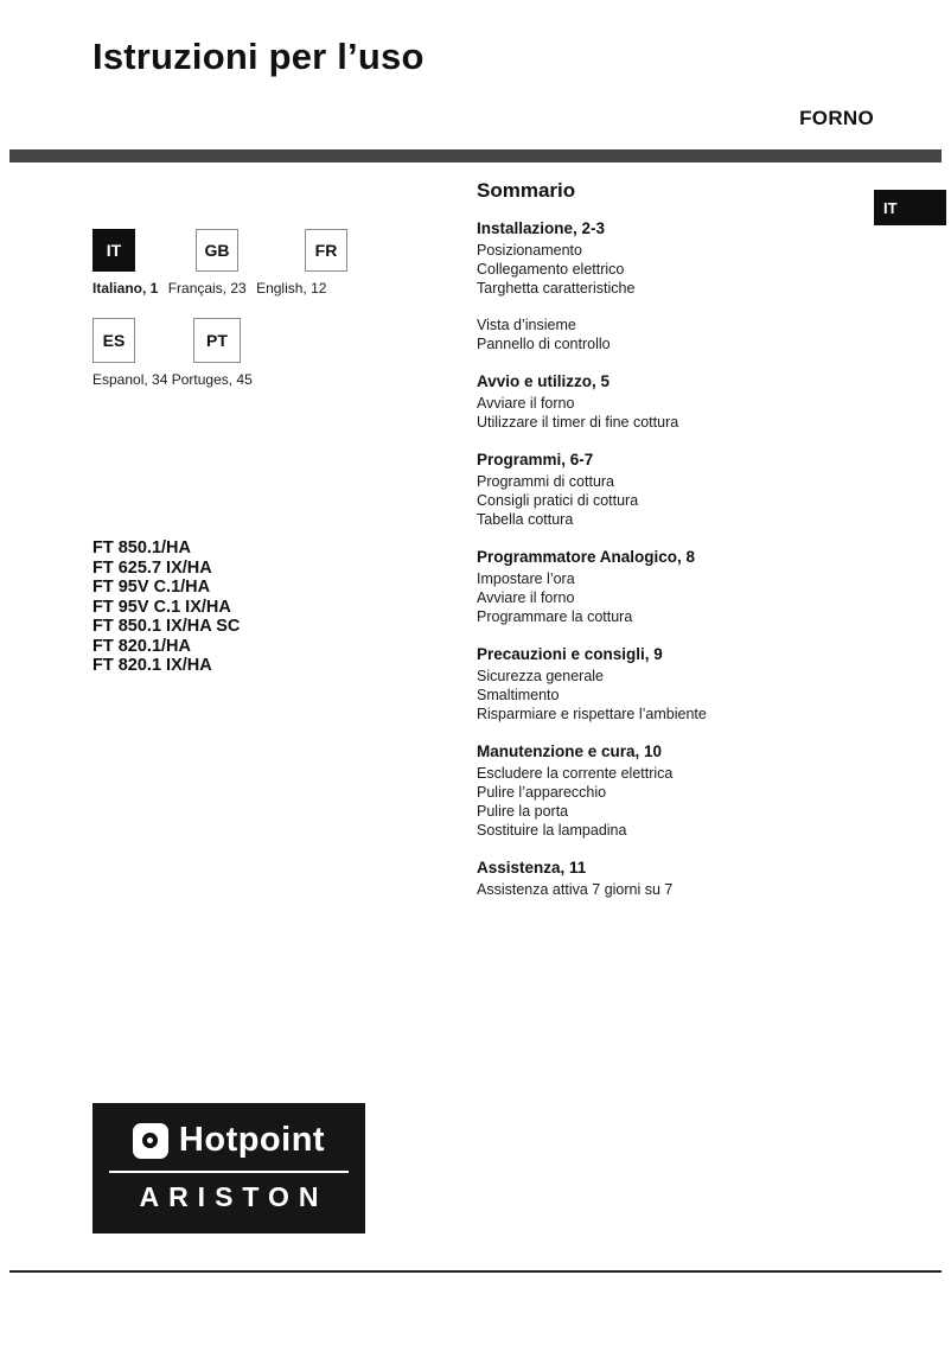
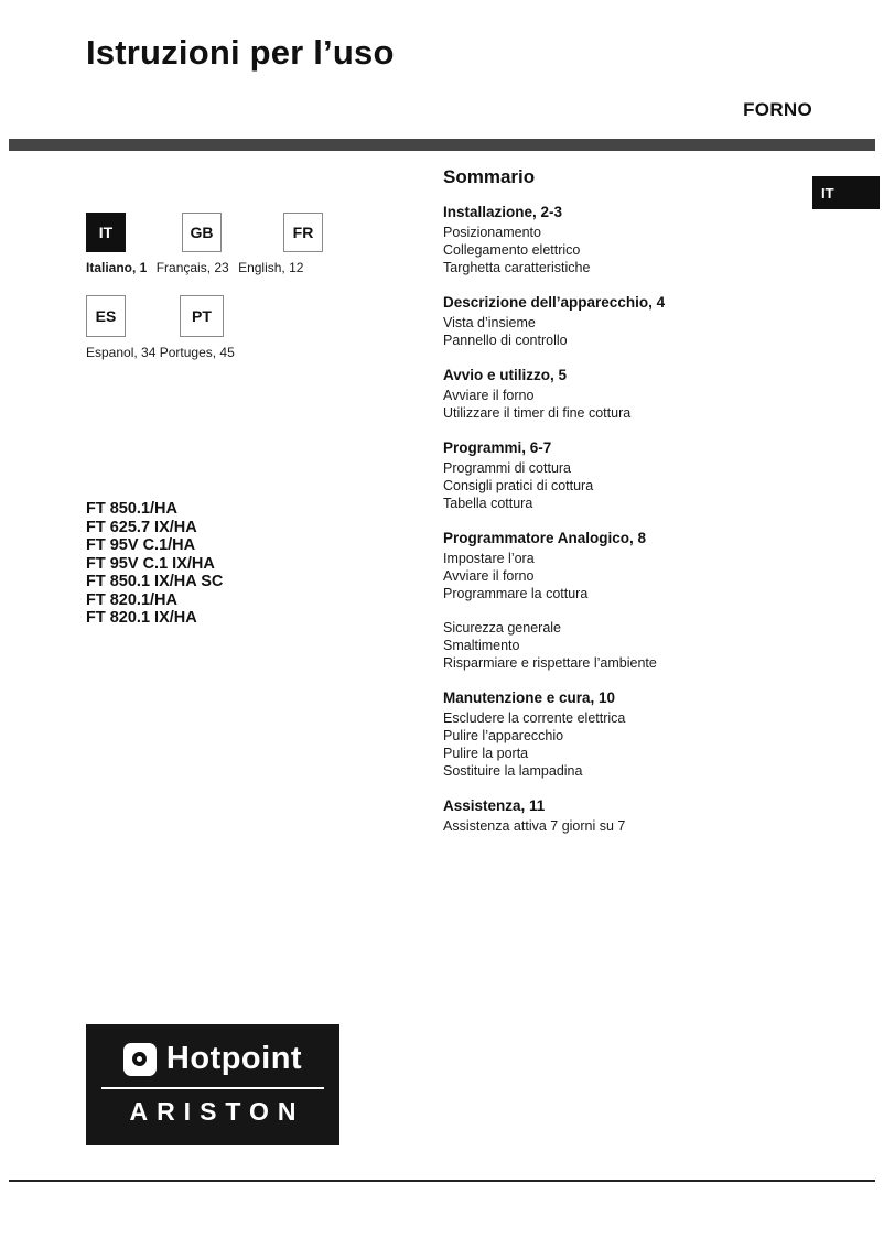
  Istruzioni per l’uso
  FORNO
  IT
  IT
  GB
  FR
  Italiano, 1 Français, 23 English, 12
  ES
  PT
  Espanol, 34 Portuges, 45
  FT 850.1/HA
  FT 625.7 IX/HA
  FT 95V C.1/HA
  FT 95V C.1 IX/HA
  FT 850.1 IX/HA SC
  FT 820.1/HA
  FT 820.1 IX/HA
  Sommario
  Installazione, 2-3
  Posizionamento
  Collegamento elettrico
  Targhetta caratteristiche
+ Descrizione dell’apparecchio, 4
  Vista d’insieme
  Pannello di controllo
  Avvio e utilizzo, 5
  Avviare il forno
  Utilizzare il timer di fine cottura
  Programmi, 6-7
  Programmi di cottura
  Consigli pratici di cottura
  Tabella cottura
  Programmatore Analogico, 8
  Impostare l’ora
  Avviare il forno
  Programmare la cottura
- Precauzioni e consigli, 9
  Sicurezza generale
  Smaltimento
  Risparmiare e rispettare l’ambiente
  Manutenzione e cura, 10
  Escludere la corrente elettrica
  Pulire l’apparecchio
  Pulire la porta
  Sostituire la lampadina
  Assistenza, 11
  Assistenza attiva 7 giorni su 7
  Hotpoint
  ARISTON
